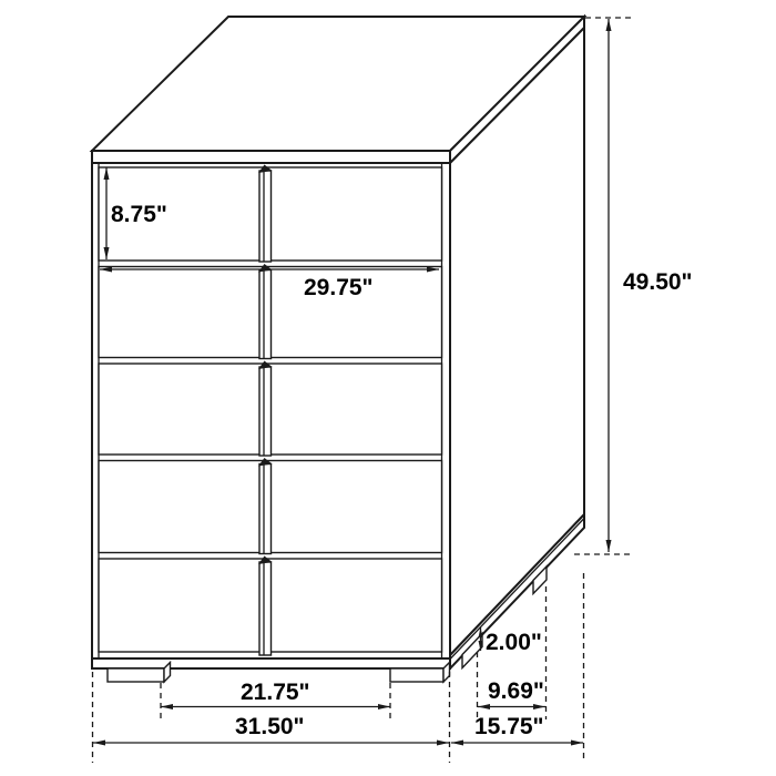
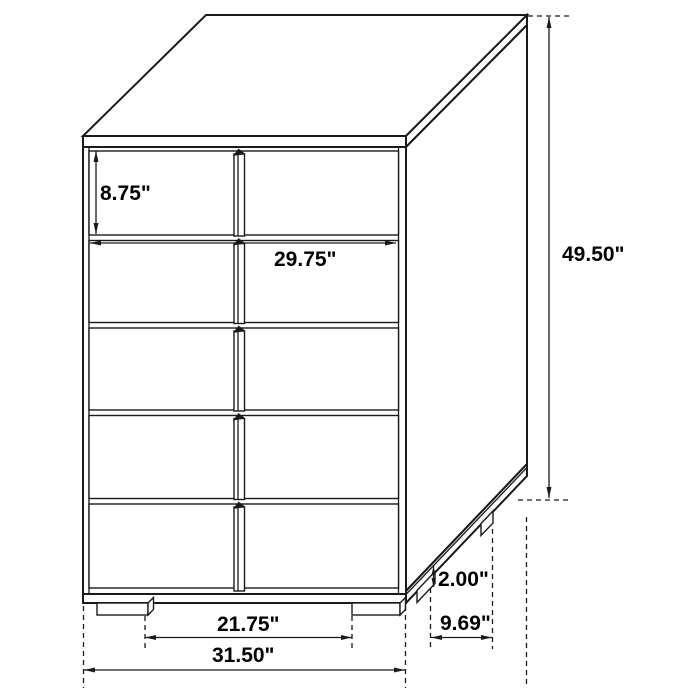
  8.75"
  29.75"
  49.50"
  2.00"
  21.75"
  9.69"
  31.50"
- 15.75"
